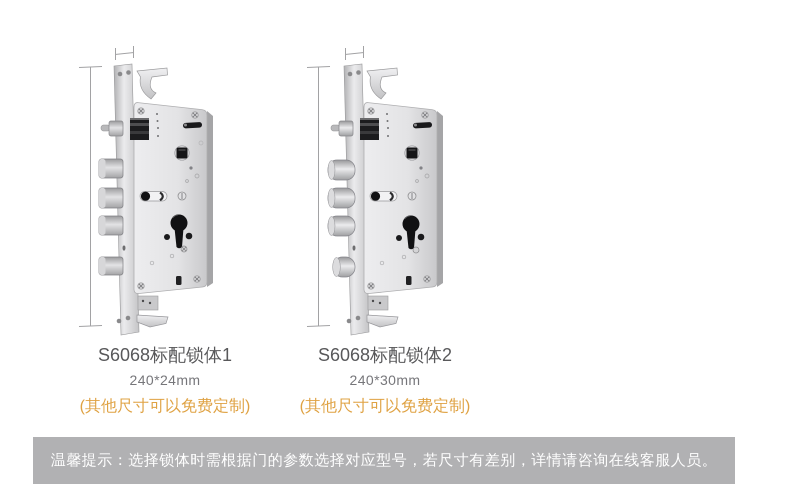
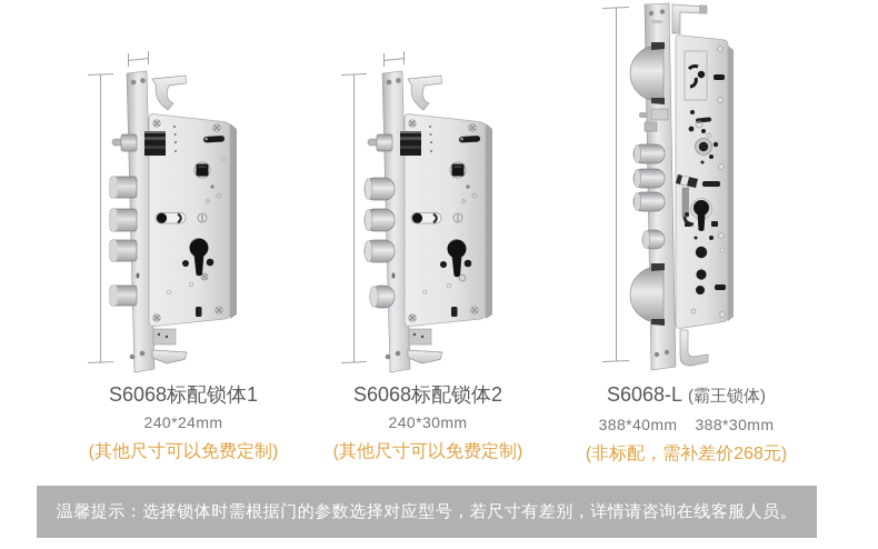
  S6068标配锁体1
  240*24mm
  (其他尺寸可以免费定制)
  S6068标配锁体2
  240*30mm
  (其他尺寸可以免费定制)
+ S6068-L (霸王锁体)
+ 388*40mm 388*30mm
+ (非标配，需补差价268元)
  温馨提示：选择锁体时需根据门的参数选择对应型号，若尺寸有差别，详情请咨询在线客服人员。
